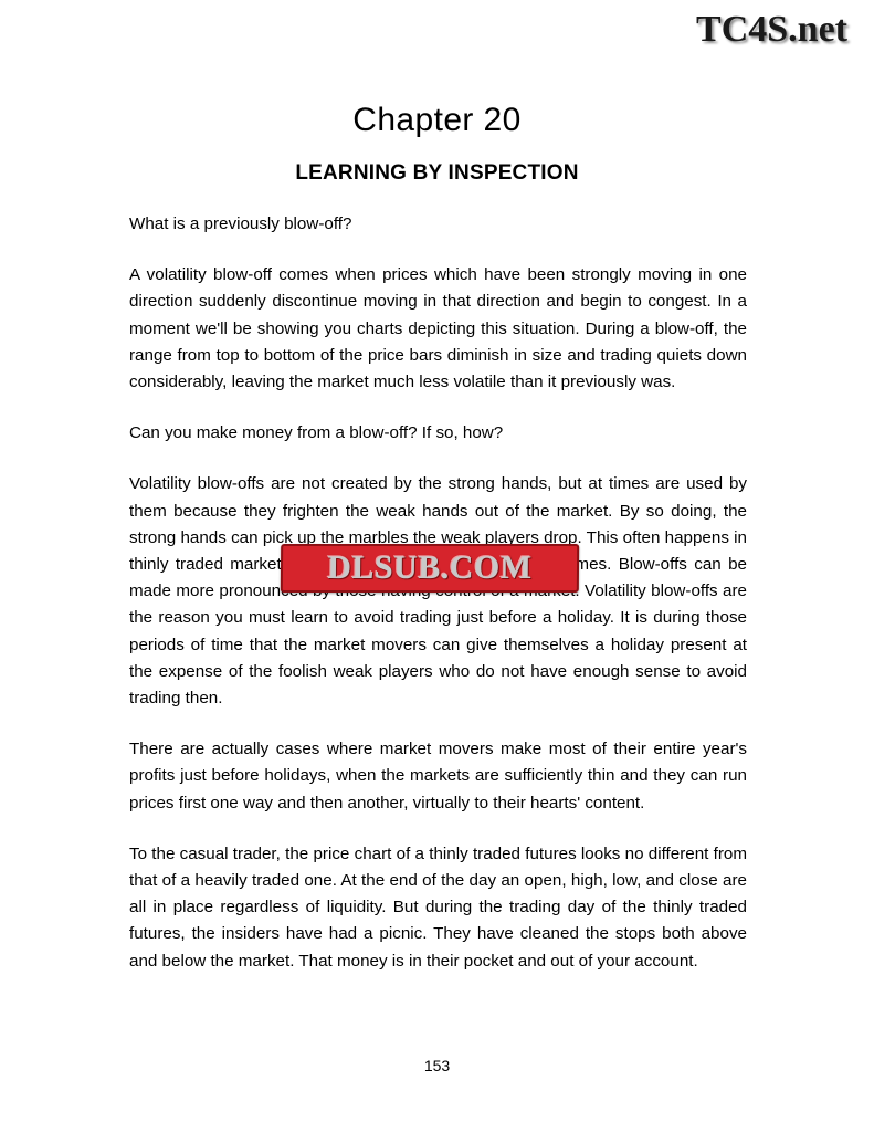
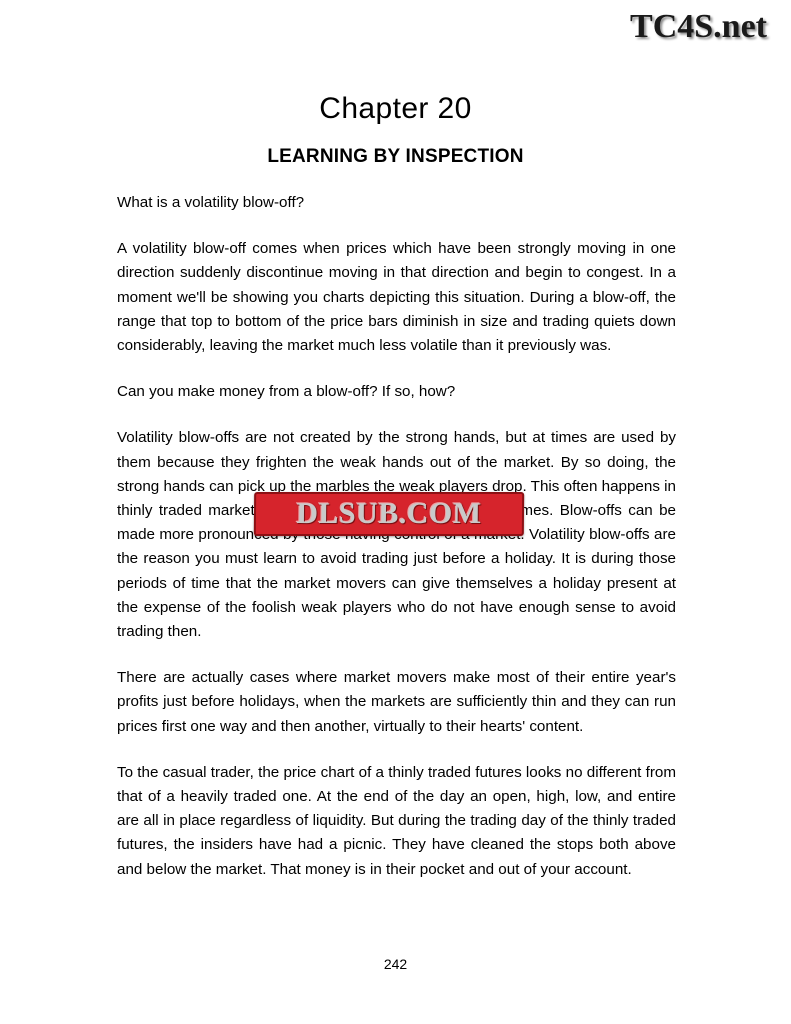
  TC4S.net
  Chapter 20
  LEARNING BY INSPECTION
- What is a previously blow-off?
+ What is a volatility blow-off?
- A volatility blow-off comes when prices which have been strongly moving in one direction suddenly discontinue moving in that direction and begin to congest. In a moment we'll be showing you charts depicting this situation. During a blow-off, the range from top to bottom of the price bars diminish in size and trading quiets down considerably, leaving the market much less volatile than it previously was.
+ A volatility blow-off comes when prices which have been strongly moving in one direction suddenly discontinue moving in that direction and begin to congest. In a moment we'll be showing you charts depicting this situation. During a blow-off, the range that top to bottom of the price bars diminish in size and trading quiets down considerably, leaving the market much less volatile than it previously was.
  Can you make money from a blow-off? If so, how?
  Volatility blow-offs are not created by the strong hands, but at times are used by them because they frighten the weak hands out of the market. By so doing, the strong hands can pick up the marbles the weak players drop. This often happens in thinly traded marketmes. Blow-offs can be made more pronoun Volatility blow-offs are the reason you must learn to avoid trading just before a holiday. It is during those periods of time that the market movers can give themselves a holiday present at the expense of the foolish weak players who do not have enough sense to avoid trading then.
  There are actually cases where market movers make most of their entire year's profits just before holidays, when the markets are sufficiently thin and they can run prices first one way and then another, virtually to their hearts' content.
- To the casual trader, the price chart of a thinly traded futures looks no different from that of a heavily traded one. At the end of the day an open, high, low, and close are all in place regardless of liquidity. But during the trading day of the thinly traded futures, the insiders have had a picnic. They have cleaned the stops both above and below the market. That money is in their pocket and out of your account.
+ To the casual trader, the price chart of a thinly traded futures looks no different from that of a heavily traded one. At the end of the day an open, high, low, and entire are all in place regardless of liquidity. But during the trading day of the thinly traded futures, the insiders have had a picnic. They have cleaned the stops both above and below the market. That money is in their pocket and out of your account.
  DLSUB.COM
- 153
+ 242
